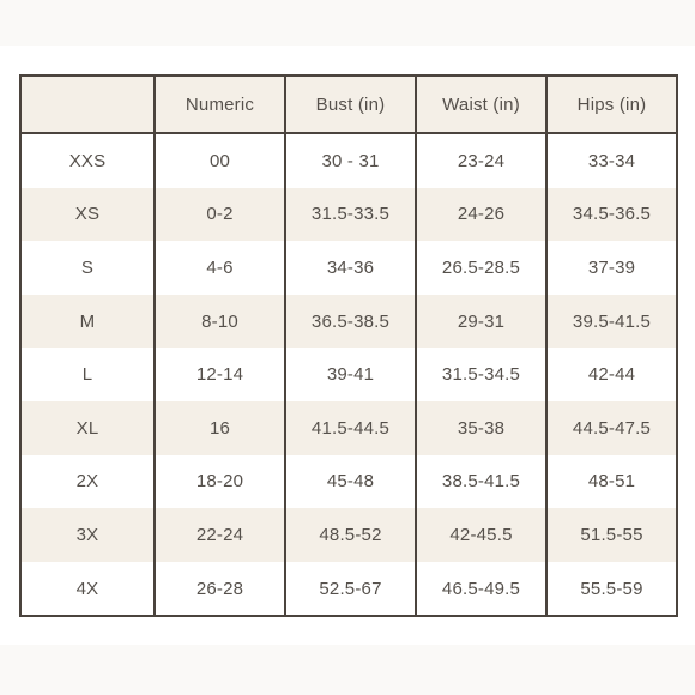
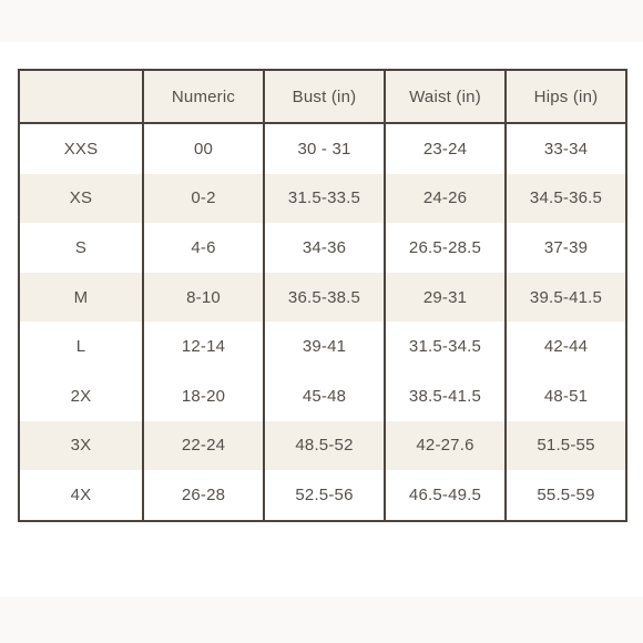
  	Numeric	Bust (in)	Waist (in)	Hips (in)
  XXS	00	30 - 31	23-24	33-34
  XS	0-2	31.5-33.5	24-26	34.5-36.5
  S	4-6	34-36	26.5-28.5	37-39
  M	8-10	36.5-38.5	29-31	39.5-41.5
  L	12-14	39-41	31.5-34.5	42-44
- XL	16	41.5-44.5	35-38	44.5-47.5
  2X	18-20	45-48	38.5-41.5	48-51
- 3X	22-24	48.5-52	42-45.5	51.5-55
+ 3X	22-24	48.5-52	42-27.6	51.5-55
- 4X	26-28	52.5-67	46.5-49.5	55.5-59
+ 4X	26-28	52.5-56	46.5-49.5	55.5-59
